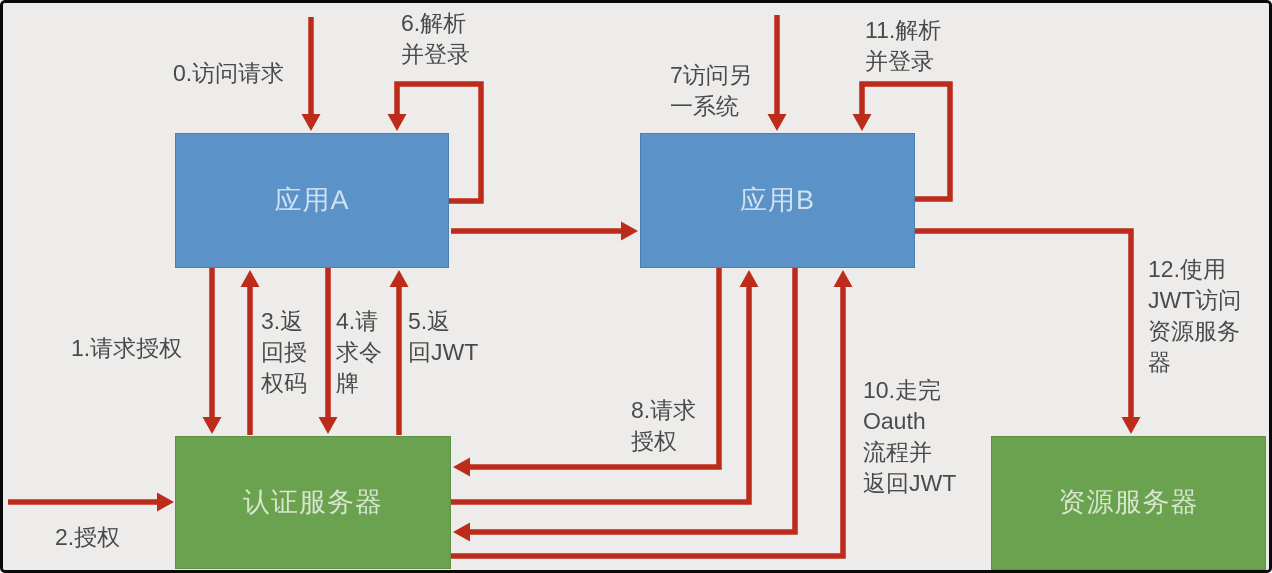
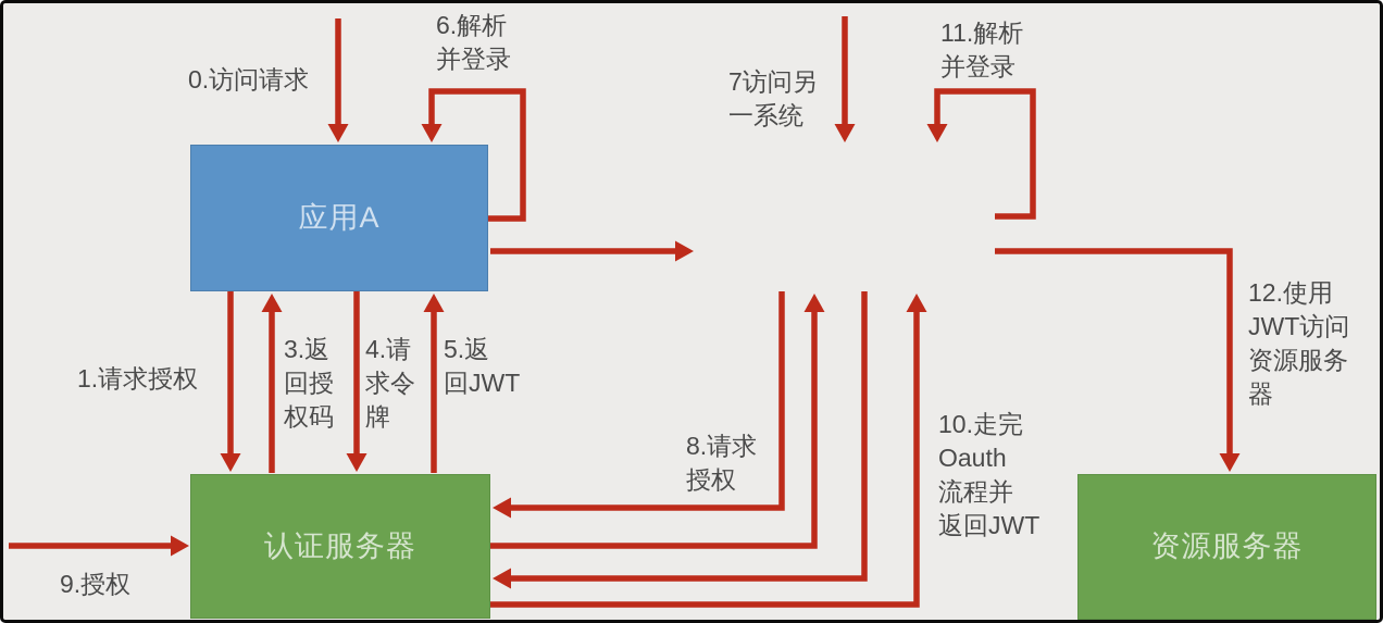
  应用A
- 应用B
  认证服务器
  资源服务器
  0.访问请求
  6.解析
  并登录
  7访问另
  一系统
  11.解析
  并登录
  12.使用
  JWT访问
  资源服务
  器
  1.请求授权
  3.返
  回授
  权码
  4.请
  求令
  牌
  5.返
  回JWT
- 2.授权
+ 9.授权
  8.请求
  授权
  10.走完
  Oauth
  流程并
  返回JWT
